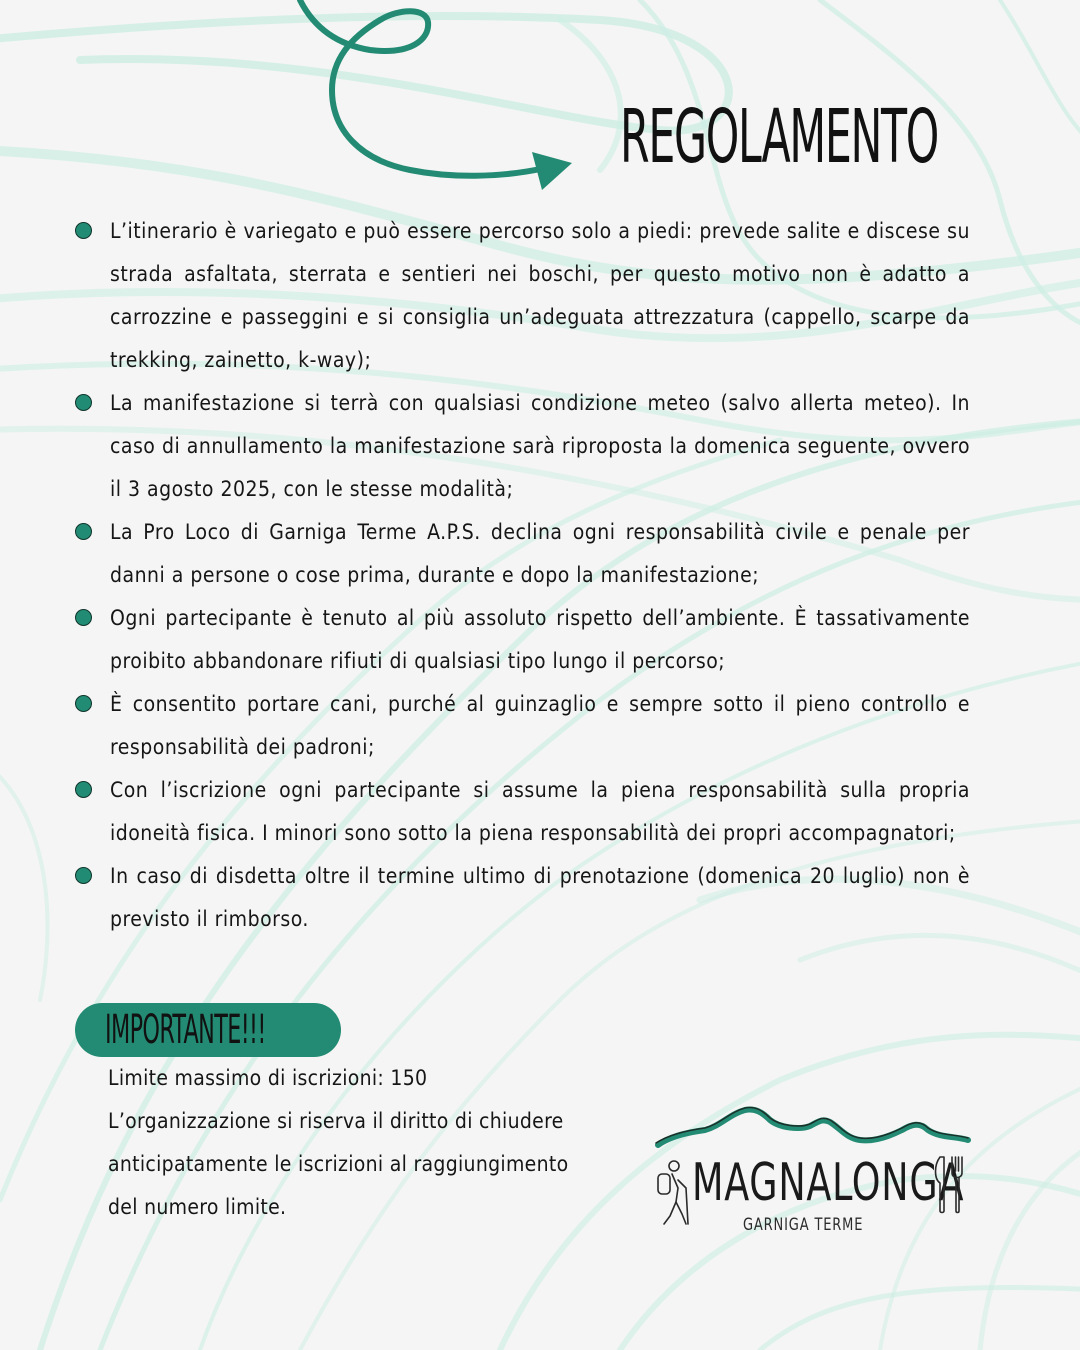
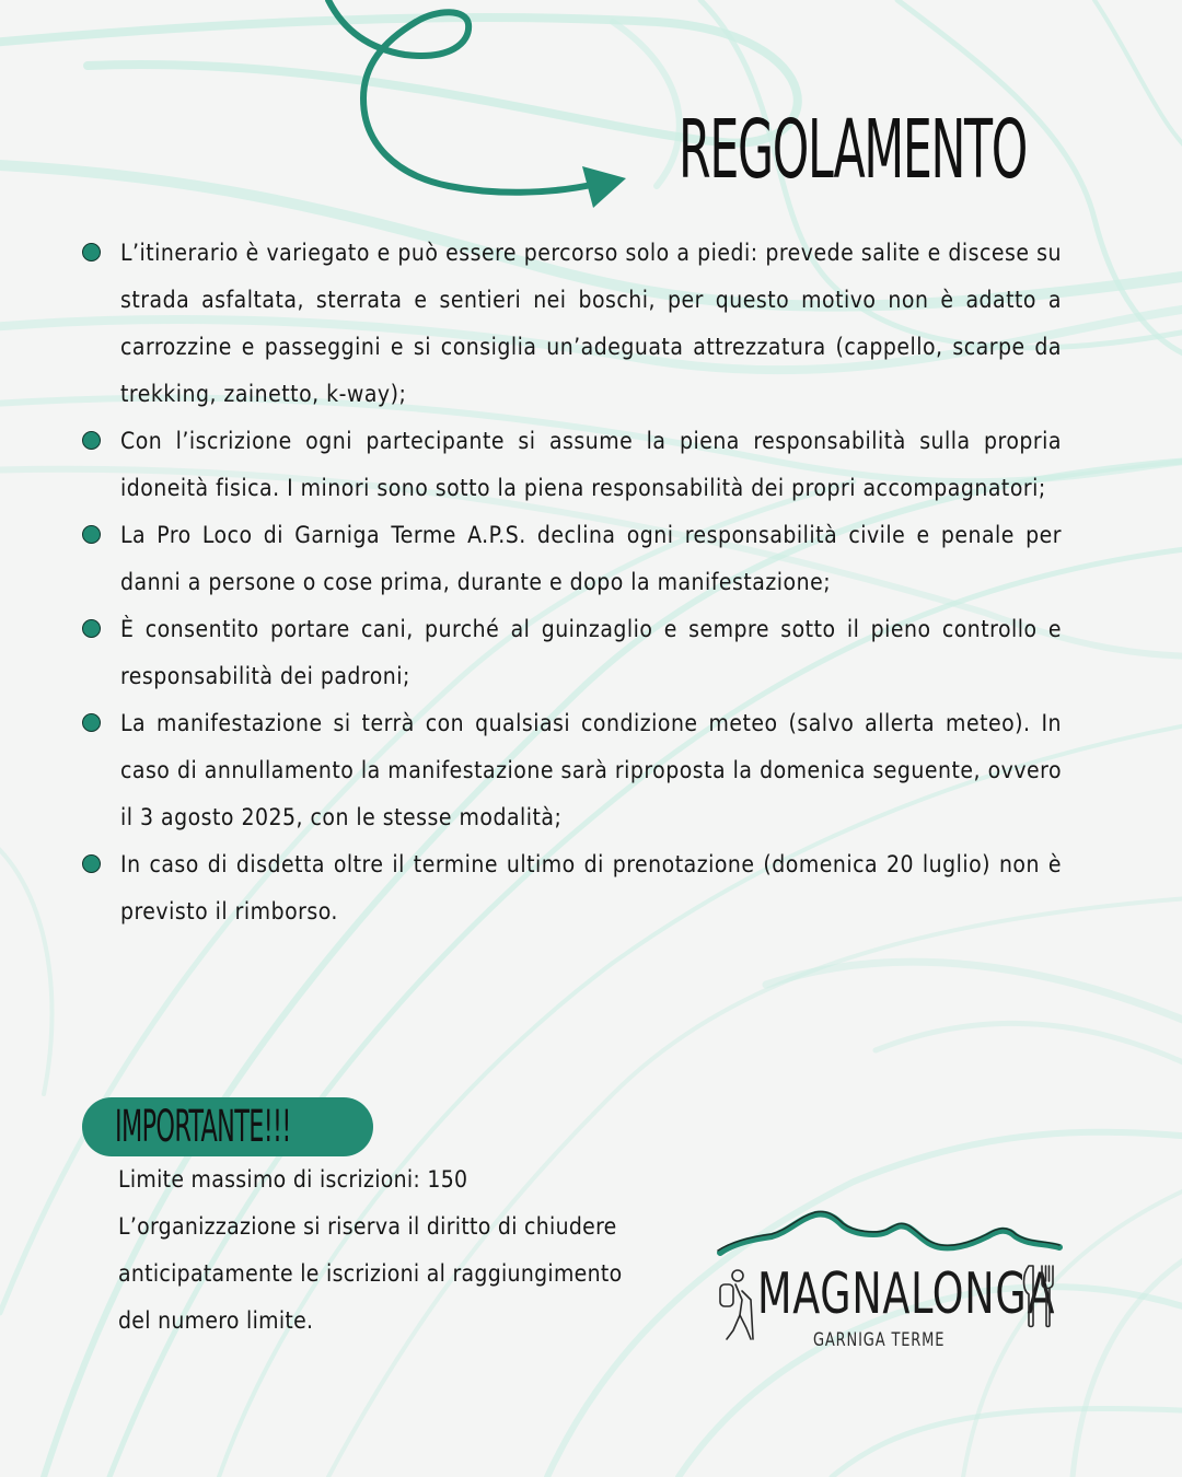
  REGOLAMENTO
  L’itinerario è variegato e può essere percorso solo a piedi: prevede salite e discese su strada asfaltata, sterrata e sentieri nei boschi, per questo motivo non è adatto a carrozzine e passeggini e si consiglia un’adeguata attrezzatura (cappello, scarpe da trekking, zainetto, k-way);
- La manifestazione si terrà con qualsiasi condizione meteo (salvo allerta meteo). In caso di annullamento la manifestazione sarà riproposta la domenica seguente, ovvero il 3 agosto 2025, con le stesse modalità;
+ Con l’iscrizione ogni partecipante si assume la piena responsabilità sulla propria idoneità fisica. I minori sono sotto la piena responsabilità dei propri accompagnatori;
  La Pro Loco di Garniga Terme A.P.S. declina ogni responsabilità civile e penale per danni a persone o cose prima, durante e dopo la manifestazione;
- Ogni partecipante è tenuto al più assoluto rispetto dell’ambiente. È tassativamente proibito abbandonare rifiuti di qualsiasi tipo lungo il percorso;
  È consentito portare cani, purché al guinzaglio e sempre sotto il pieno controllo e responsabilità dei padroni;
- Con l’iscrizione ogni partecipante si assume la piena responsabilità sulla propria idoneità fisica. I minori sono sotto la piena responsabilità dei propri accompagnatori;
+ La manifestazione si terrà con qualsiasi condizione meteo (salvo allerta meteo). In caso di annullamento la manifestazione sarà riproposta la domenica seguente, ovvero il 3 agosto 2025, con le stesse modalità;
  In caso di disdetta oltre il termine ultimo di prenotazione (domenica 20 luglio) non è previsto il rimborso.
  IMPORTANTE!!!
  Limite massimo di iscrizioni: 150
  L’organizzazione si riserva il diritto di chiudere
  anticipatamente le iscrizioni al raggiungimento
  del numero limite.
  MAGNALONGA
  GARNIGA TERME
